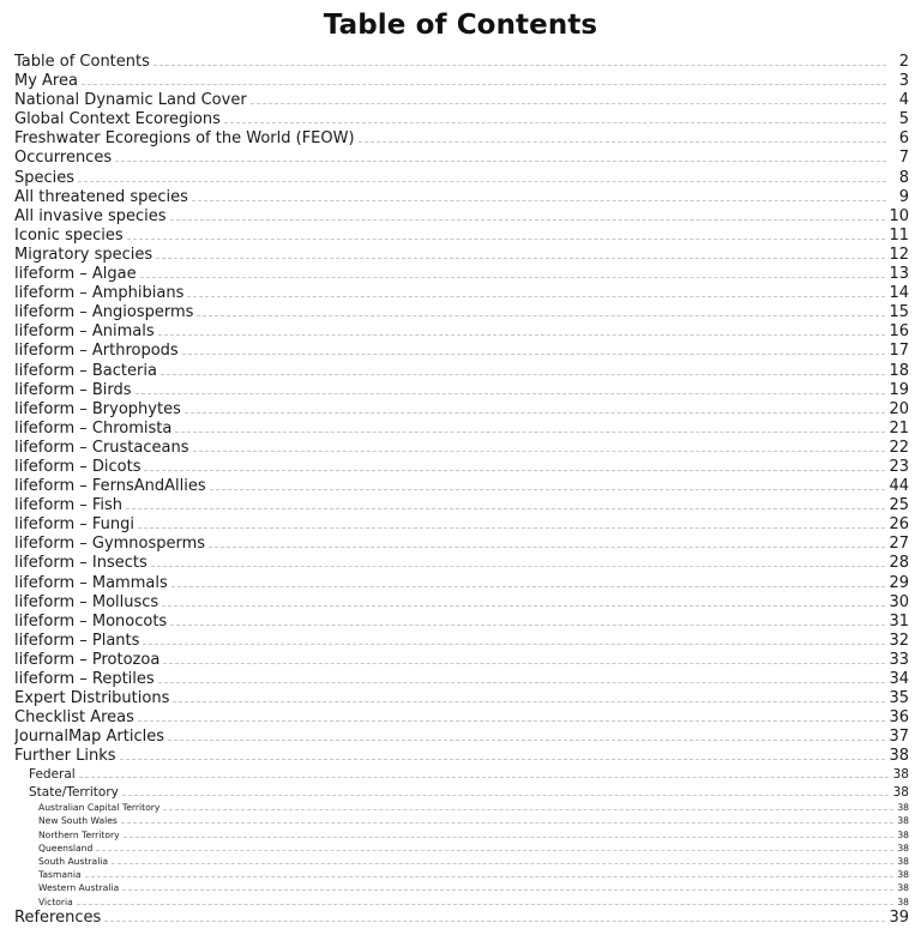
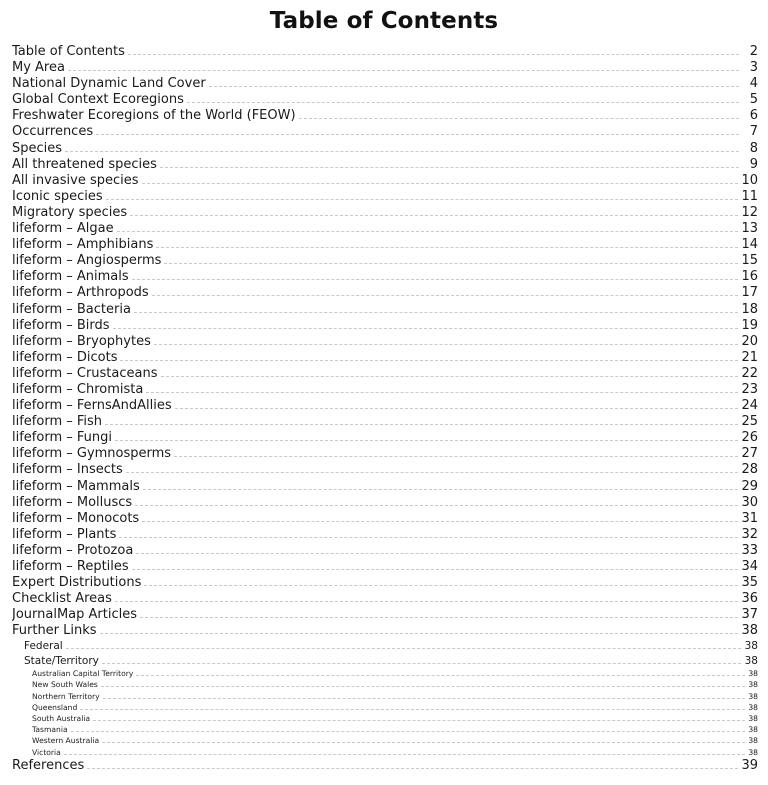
  Table of Contents
  Table of Contents
  2
  My Area
  3
  National Dynamic Land Cover
  4
  Global Context Ecoregions
  5
  Freshwater Ecoregions of the World (FEOW)
  6
  Occurrences
  7
  Species
  8
  All threatened species
  9
  All invasive species
  10
  Iconic species
  11
  Migratory species
  12
  lifeform – Algae
  13
  lifeform – Amphibians
  14
  lifeform – Angiosperms
  15
  lifeform – Animals
  16
  lifeform – Arthropods
  17
  lifeform – Bacteria
  18
  lifeform – Birds
  19
  lifeform – Bryophytes
  20
- lifeform – Chromista
+ lifeform – Dicots
  21
  lifeform – Crustaceans
  22
- lifeform – Dicots
+ lifeform – Chromista
  23
  lifeform – FernsAndAllies
- 44
+ 24
  lifeform – Fish
  25
  lifeform – Fungi
  26
  lifeform – Gymnosperms
  27
  lifeform – Insects
  28
  lifeform – Mammals
  29
  lifeform – Molluscs
  30
  lifeform – Monocots
  31
  lifeform – Plants
  32
  lifeform – Protozoa
  33
  lifeform – Reptiles
  34
  Expert Distributions
  35
  Checklist Areas
  36
  JournalMap Articles
  37
  Further Links
  38
  Federal
  38
  State/Territory
  38
  Australian Capital Territory
  38
  New South Wales
  38
  Northern Territory
  38
  Queensland
  38
  South Australia
  38
  Tasmania
  38
  Western Australia
  38
  Victoria
  38
  References
  39
